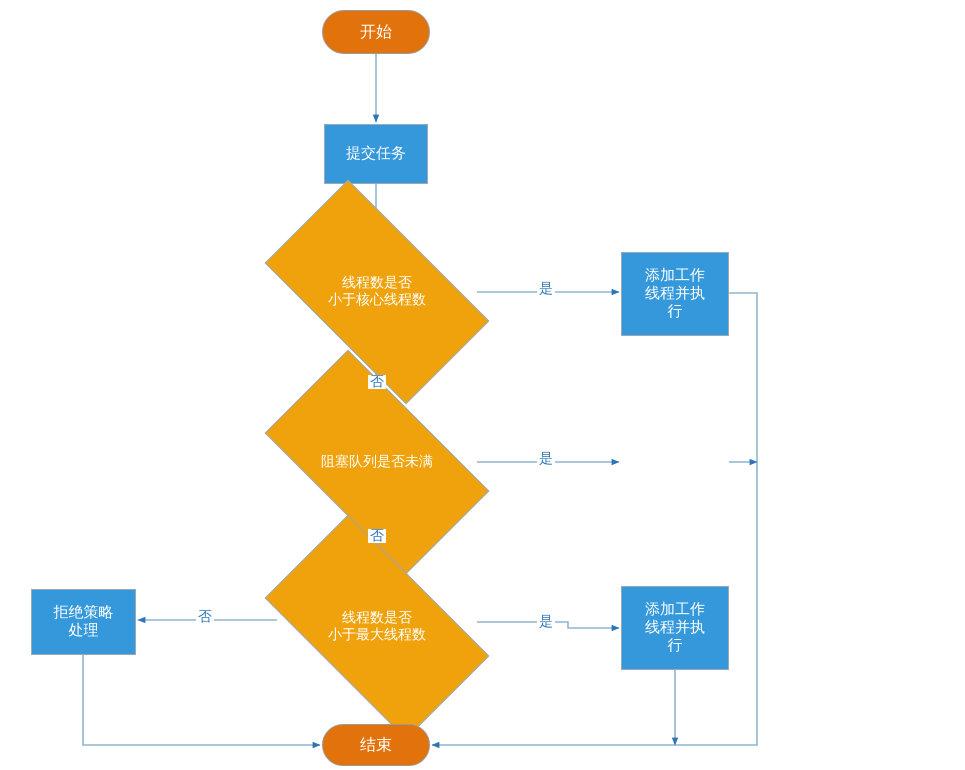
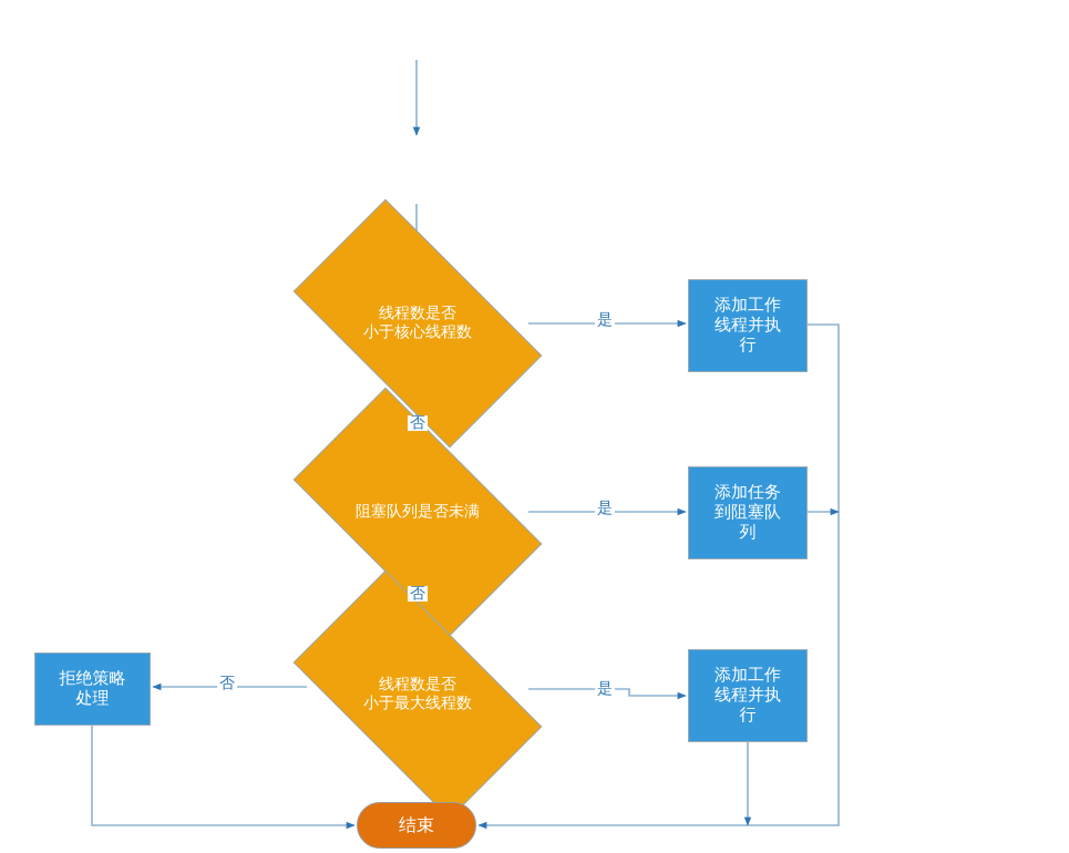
- 开始
- 提交任务
  线程数是否
  小于核心线程数
  阻塞队列是否未满
  线程数是否
  小于最大线程数
  添加工作
  线程并执
  行
+ 添加任务
+ 到阻塞队
+ 列
  添加工作
  线程并执
  行
  拒绝策略
  处理
  结束
  是
  否
  是
  否
  是
  否
